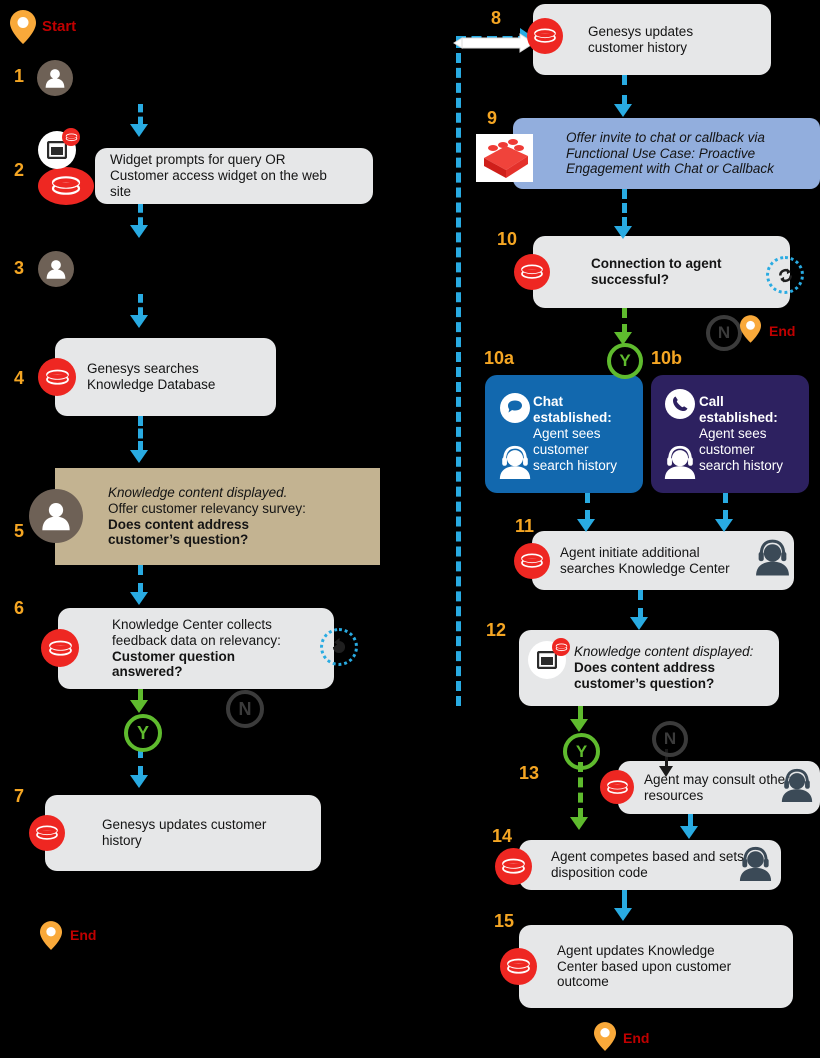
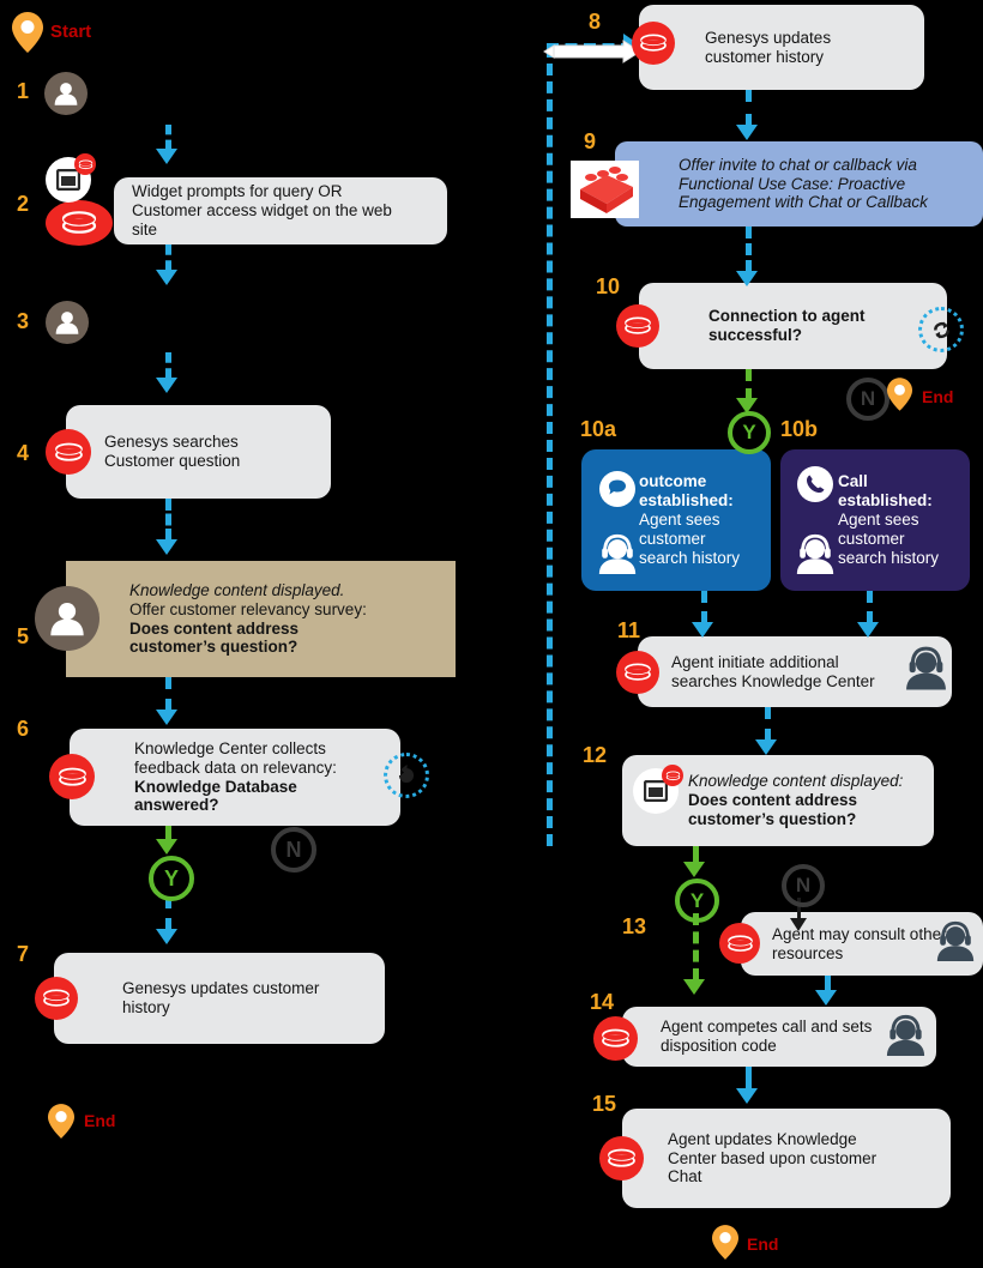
  Start
  1
  2
  Widget prompts for query OR
  Customer access widget on the web
  site
  3
  4
  Genesys searches
- Knowledge Database
+ Customer question
  5
  Knowledge content displayed.
  Offer customer relevancy survey:
  Does content address
  customer’s question?
  6
  Knowledge Center collects
  feedback data on relevancy:
- Customer question
+ Knowledge Database
  answered?
  Y
  N
  7
  Genesys updates customer
  history
  End
  8
  Genesys updates
  customer history
  9
  Offer invite to chat or callback via
  Functional Use Case: Proactive
  Engagement with Chat or Callback
  10
  Connection to agent
  successful?
  N
  End
  Y
  10a
- Chat
+ outcome
  established:
  Agent sees
  customer
  search history
  10b
  Call
  established:
  Agent sees
  customer
  search history
  11
  Agent initiate additional
  searches Knowledge Center
  12
  Knowledge content displayed:
  Does content address
  customer’s question?
  Y
  N
  13
  Agent may consult othe
  resources
  14
- Agent competes based and sets
+ Agent competes call and sets
  disposition code
  15
  Agent updates Knowledge
  Center based upon customer
- outcome
+ Chat
  End
